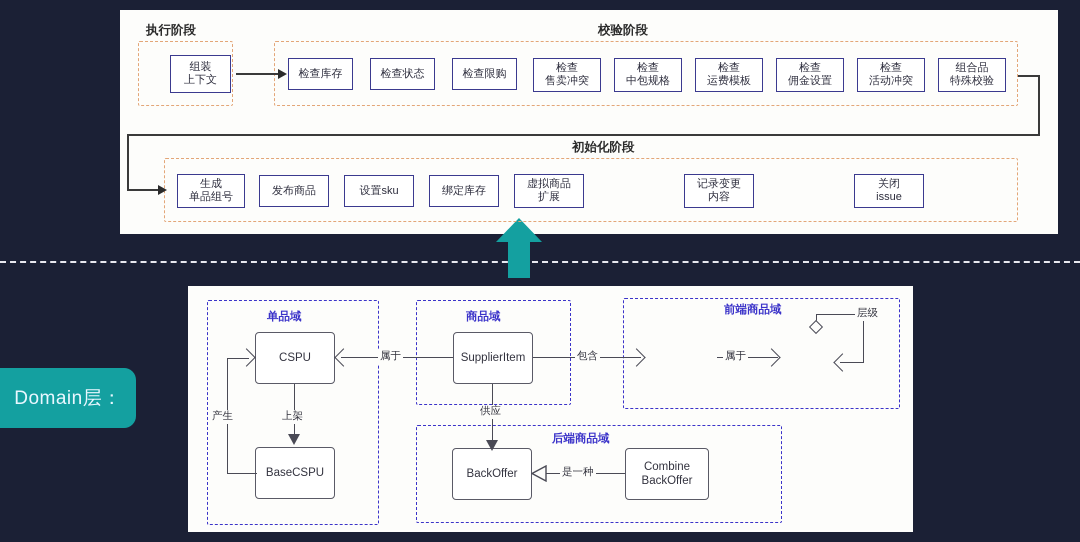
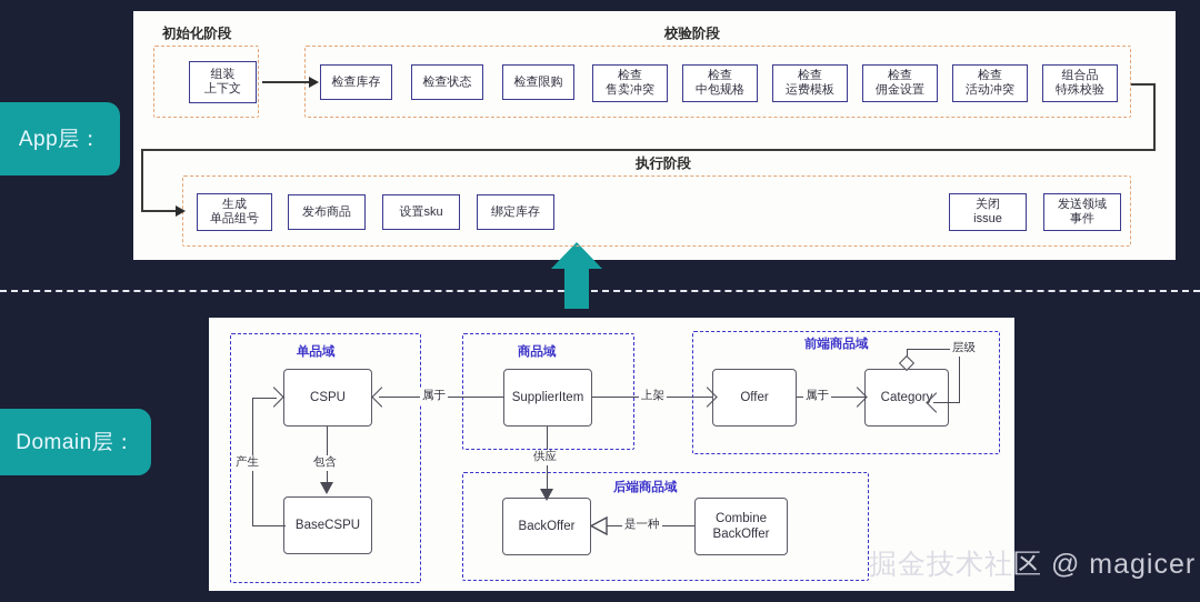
+ App层：
  Domain层：
- 执行阶段
+ 初始化阶段
  校验阶段
- 初始化阶段
+ 执行阶段
  组装
  上下文
  检查库存
  检查状态
  检查限购
  检查
  售卖冲突
  检查
  中包规格
  检查
  运费模板
  检查
  佣金设置
  检查
  活动冲突
  组合品
  特殊校验
  生成
  单品组号
  发布商品
  设置sku
  绑定库存
- 虚拟商品
- 扩展
- 记录变更
- 内容
  关闭
  issue
+ 发送领域
+ 事件
  单品域
  商品域
  前端商品域
  后端商品域
  CSPU
  BaseCSPU
  SupplierItem
+ Offer
+ Category
  BackOffer
  Combine
  BackOffer
  产生
- 上架
+ 包含
  属于
- 包含
+ 上架
  属于
  层级
  供应
  是一种
+ 掘金技术社区 @ magicer
